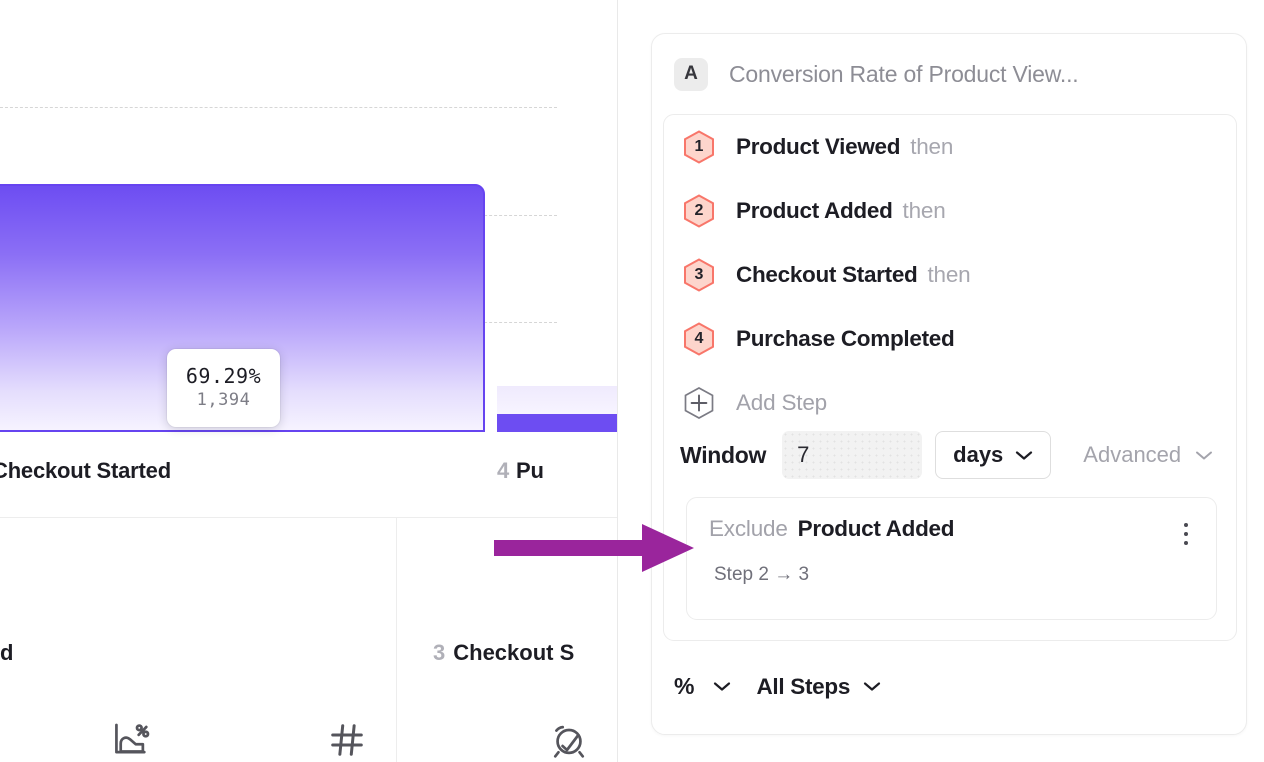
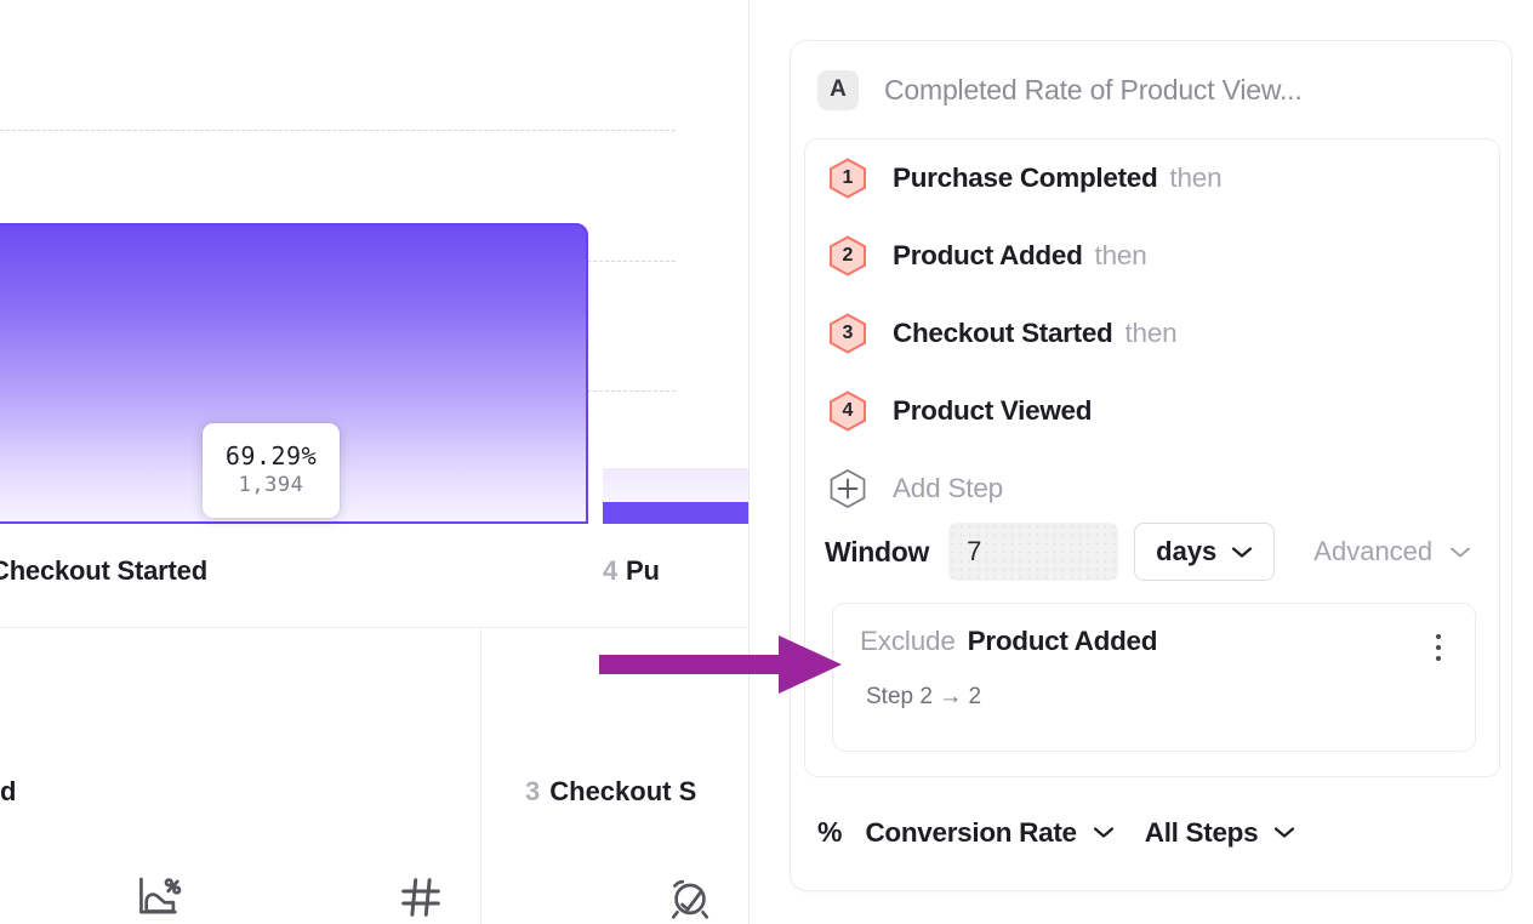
  69.29%
  1,394
  heckout Started
  4 Pu
  d
  3 Checkout S
  A
- Conversion Rate of Product View...
+ Completed Rate of Product View...
  1
- Product Viewed
+ Purchase Completed
  then
  2
  Product Added
  then
  3
  Checkout Started
  then
  4
- Purchase Completed
+ Product Viewed
  Add Step
  Window
  7
  days
  Advanced
  Exclude
  Product Added
- Step 2 → 3
+ Step 2 → 2
  %
+ Conversion Rate
  All Steps
